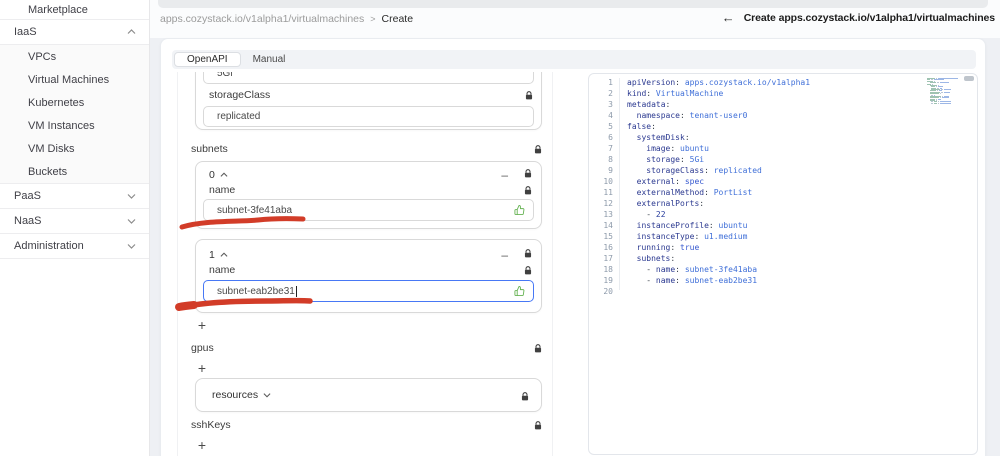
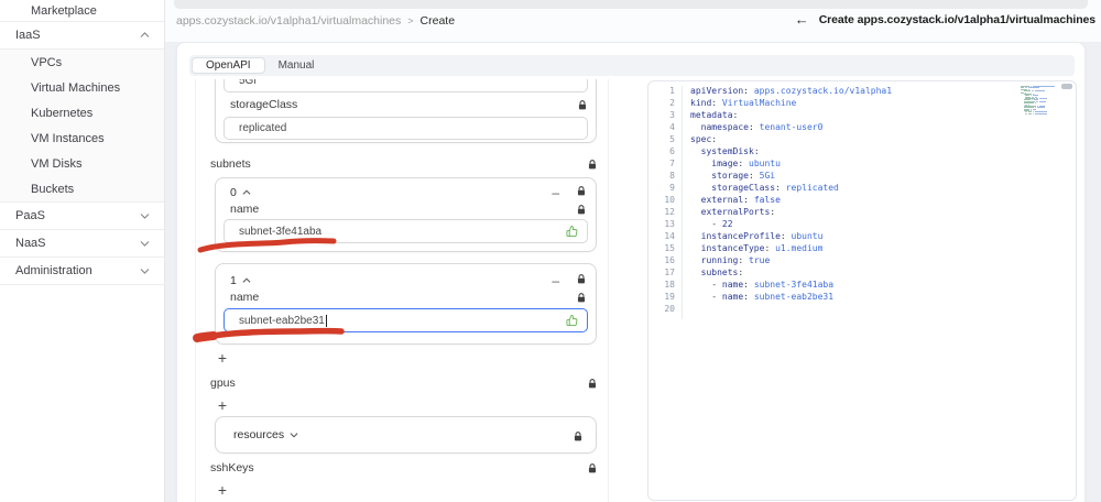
  apps.cozystack.io/v1alpha1/virtualmachines
  >
  Create
  ←
  Create apps.cozystack.io/v1alpha1/virtualmachines
  Marketplace
  IaaS
  VPCs
  Virtual Machines
  Kubernetes
  VM Instances
  VM Disks
  Buckets
  PaaS
  NaaS
  Administration
  OpenAPI
  Manual
  5Gi
  storageClass
  replicated
  subnets
  0
  –
  name
  subnet-3fe41aba
  1
  –
  name
  subnet-eab2be31
  +
  gpus
  +
  resources
  sshKeys
  +
  1
  apiVersion: apps.cozystack.io/v1alpha1
  2
  kind: VirtualMachine
  3
  metadata:
  4
  namespace: tenant-user0
  5
- false:
+ spec:
  6
  systemDisk:
  7
  image: ubuntu
  8
  storage: 5Gi
  9
  storageClass: replicated
  10
- external: spec
+ external: false
- 11
- externalMethod: PortList
  12
  externalPorts:
  13
  - 22
  14
  instanceProfile: ubuntu
  15
  instanceType: u1.medium
  16
  running: true
  17
  subnets:
  18
  - name: subnet-3fe41aba
  19
  - name: subnet-eab2be31
  20
